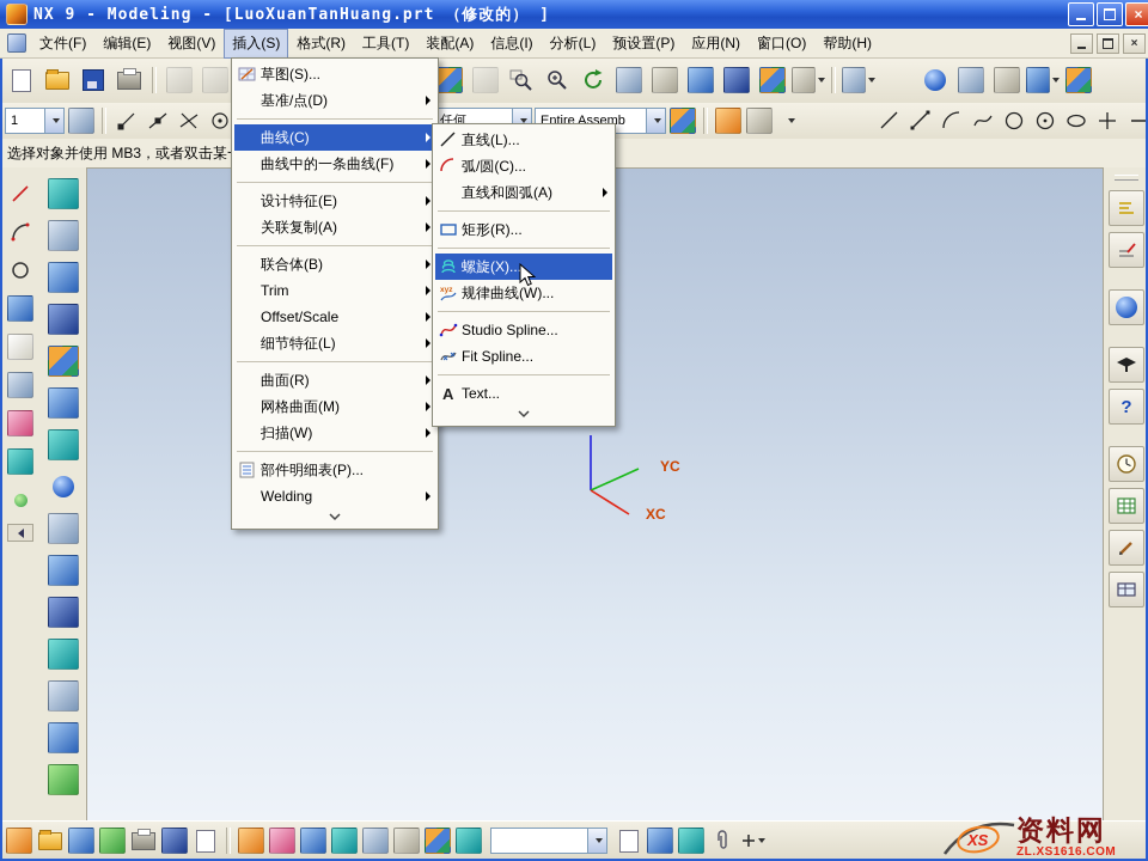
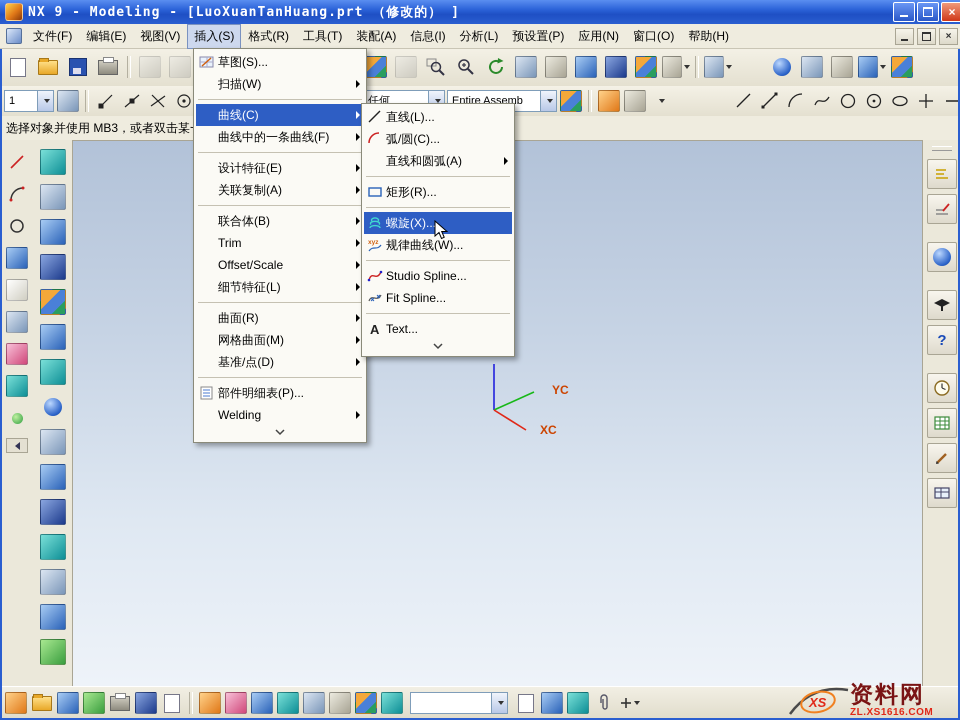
  NX 9 - Modeling - [LuoXuanTanHuang.prt （修改的） ]
  ×
  文件(F)
  编辑(E)
  视图(V)
  插入(S)
  格式(R)
  工具(T)
  装配(A)
  信息(I)
  分析(L)
  预设置(P)
  应用(N)
  窗口(O)
  帮助(H)
  ×
  1
  任何
  Entire Assemb
  选择对象并使用 MB3，或者双击某
  YC
  XC
  ?
  草图(S)...
- 基准/点(D)
+ 扫描(W)
  曲线(C)
  曲线中的一条曲线(F)
  设计特征(E)
  关联复制(A)
  联合体(B)
  Trim
  Offset/Scale
  细节特征(L)
  曲面(R)
  网格曲面(M)
- 扫描(W)
+ 基准/点(D)
  部件明细表(P)...
  Welding
  直线(L)...
  弧/圆(C)...
  直线和圆弧(A)
  矩形(R)...
  螺旋(X)...
  规律曲线(W)...
  Studio Spline...
  Fit Spline...
  A
  Text...
  XS
  资料网
  ZL.XS1616.COM
